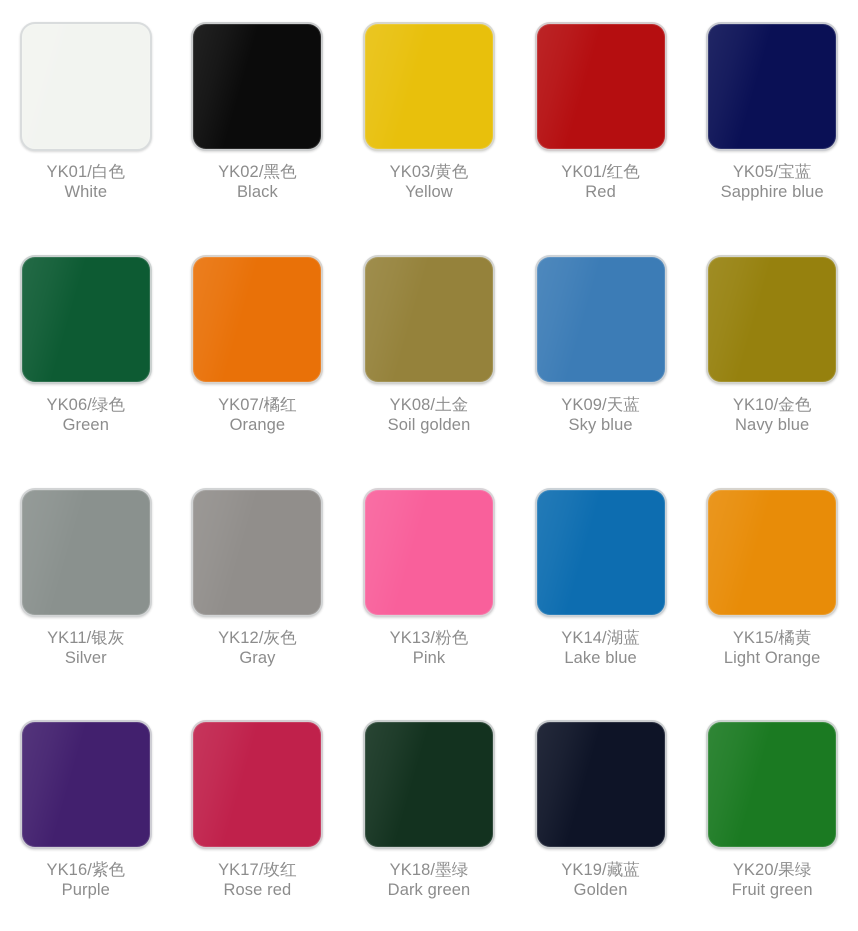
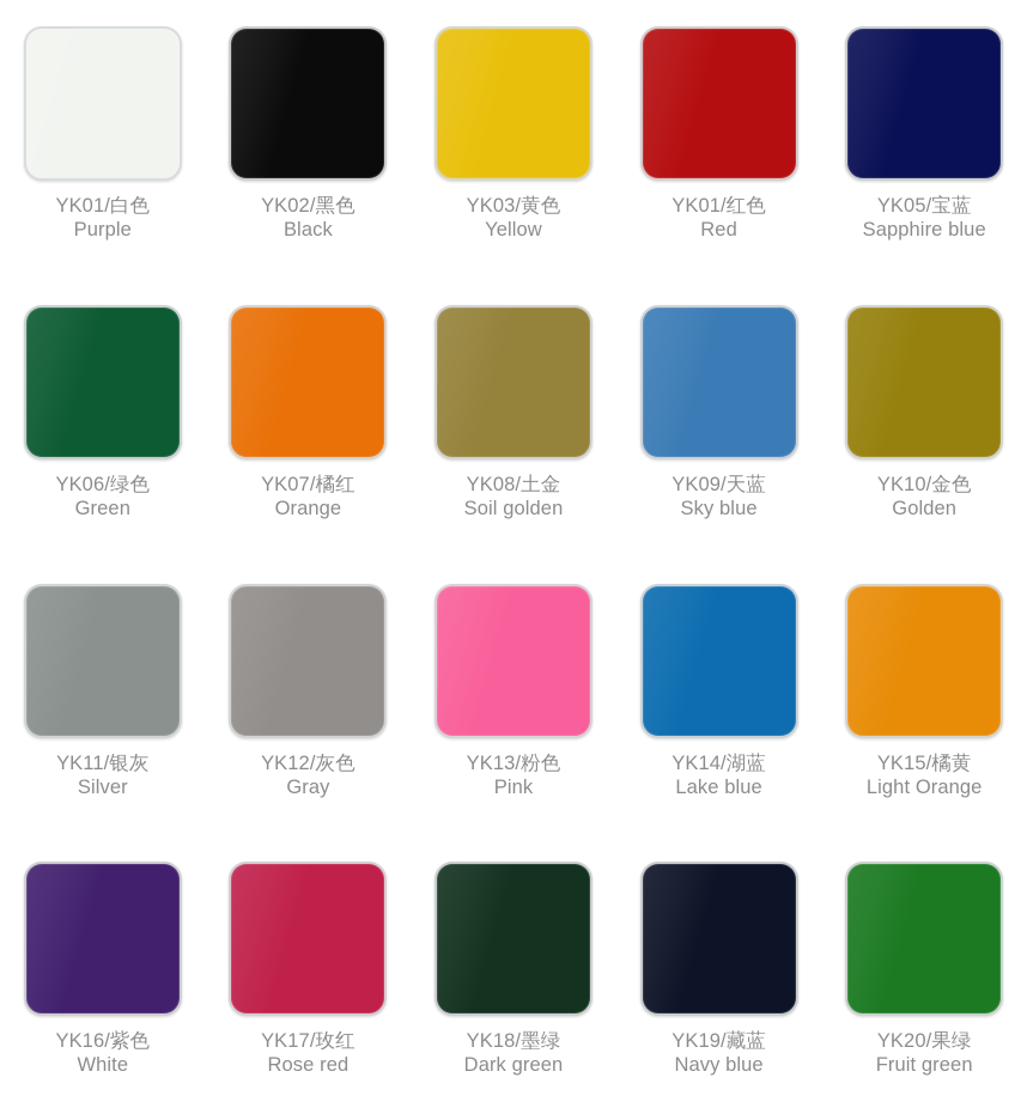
  YK01/白色
- White
+ Purple
  YK02/黑色
  Black
  YK03/黄色
  Yellow
  YK01/红色
  Red
  YK05/宝蓝
  Sapphire blue
  YK06/绿色
  Green
  YK07/橘红
  Orange
  YK08/土金
  Soil golden
  YK09/天蓝
  Sky blue
  YK10/金色
- Navy blue
+ Golden
  YK11/银灰
  Silver
  YK12/灰色
  Gray
  YK13/粉色
  Pink
  YK14/湖蓝
  Lake blue
  YK15/橘黄
  Light Orange
  YK16/紫色
- Purple
+ White
  YK17/玫红
  Rose red
  YK18/墨绿
  Dark green
  YK19/藏蓝
- Golden
+ Navy blue
  YK20/果绿
  Fruit green
